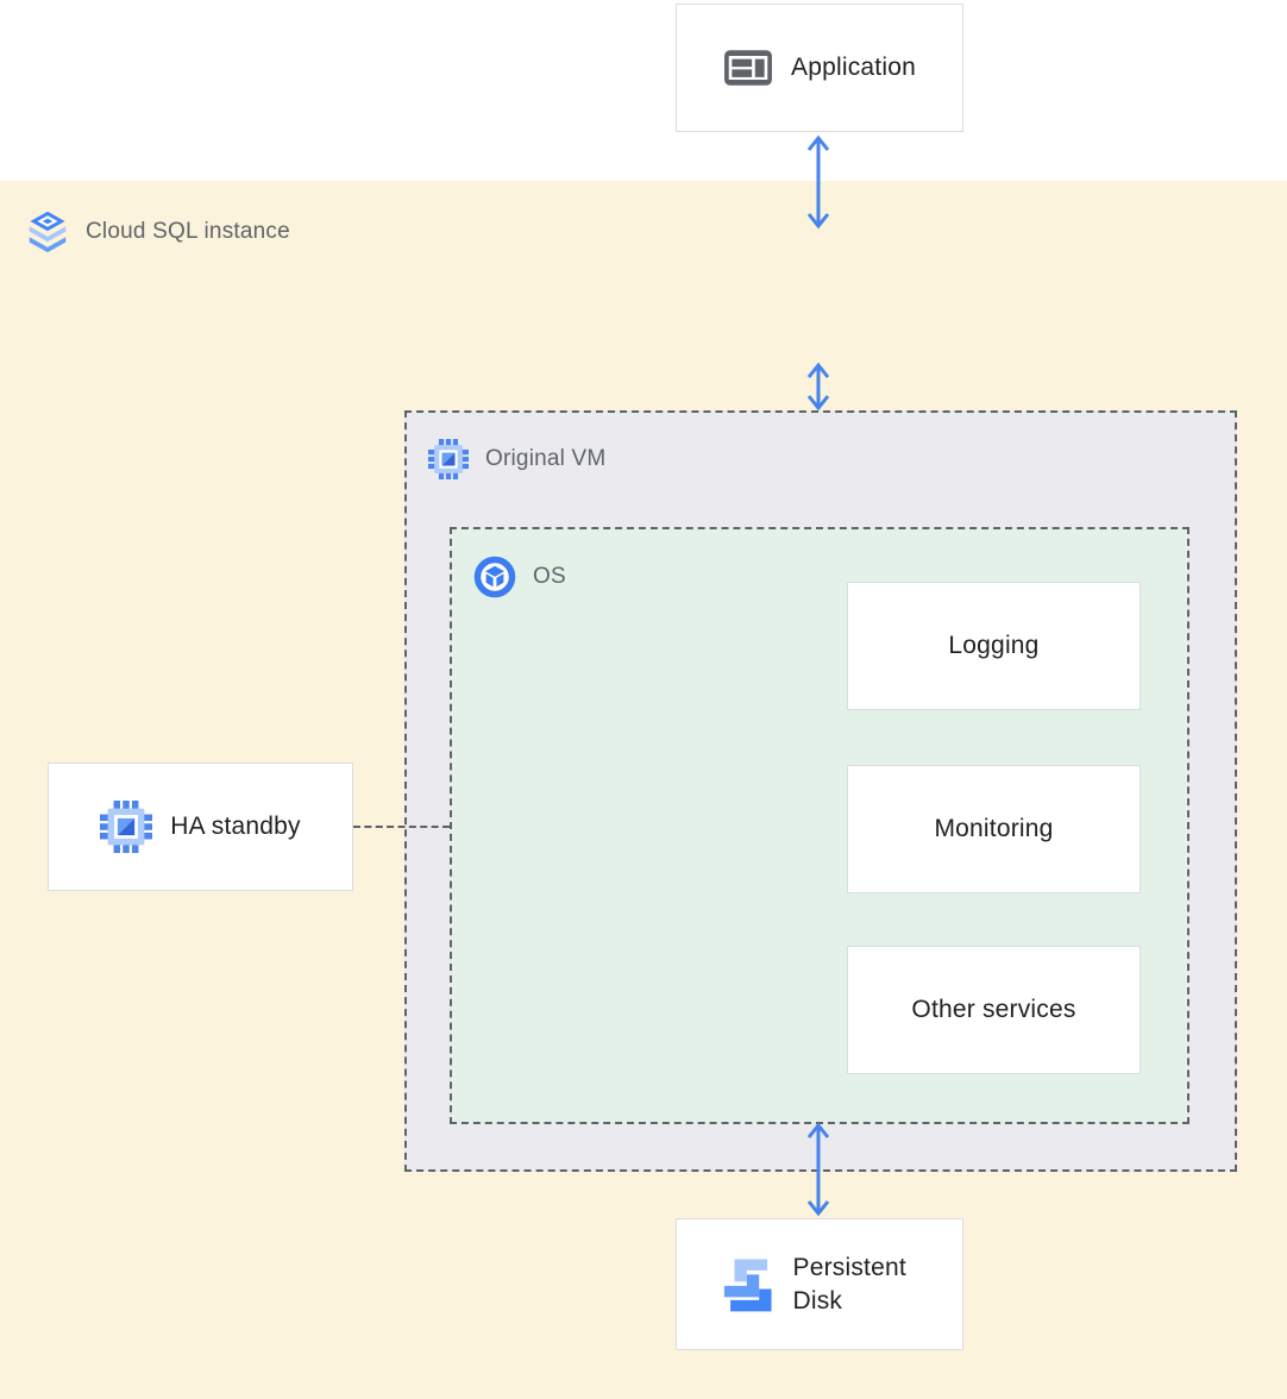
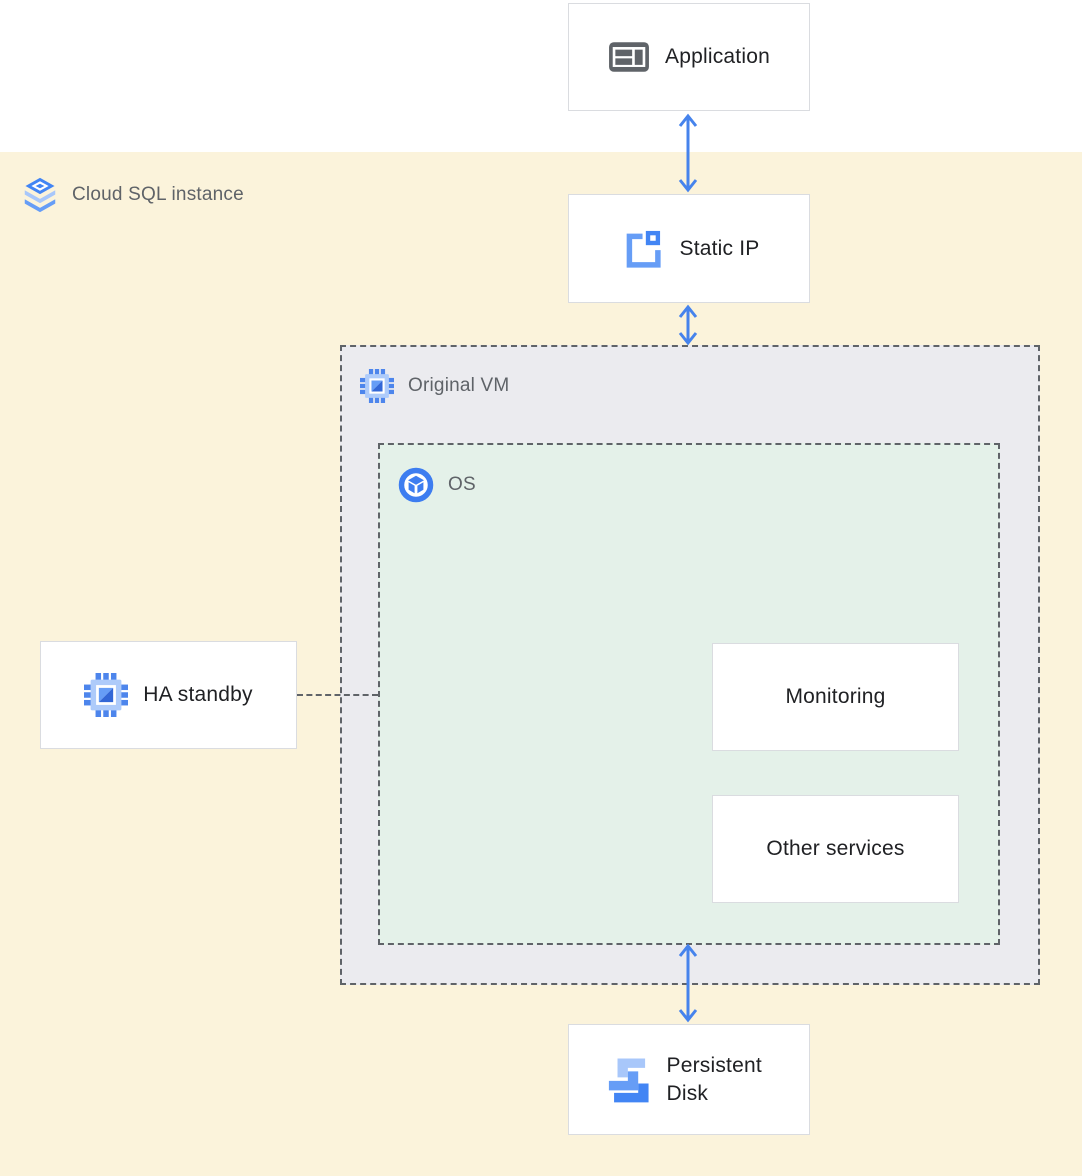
  Cloud SQL instance
  Application
+ Static IP
  Original VM
  OS
- Logging
  Monitoring
  Other services
  HA standby
  Persistent Disk
